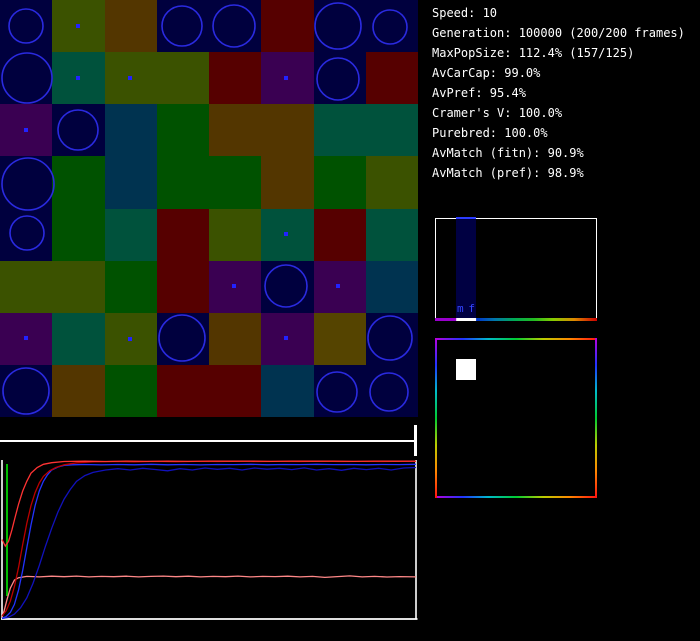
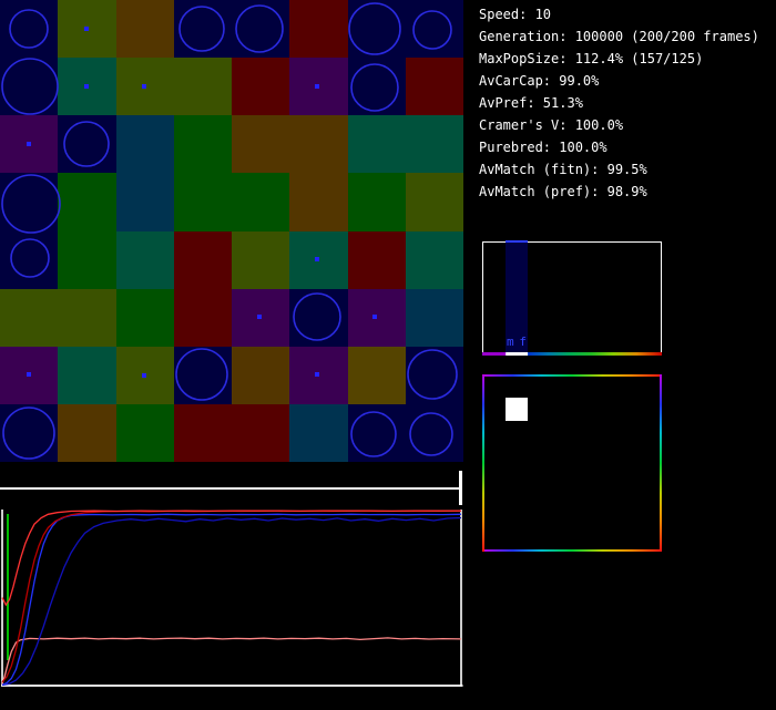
  Speed: 10
  Generation: 100000 (200/200 frames)
  MaxPopSize: 112.4% (157/125)
  AvCarCap: 99.0%
- AvPref: 95.4%
+ AvPref: 51.3%
  Cramer's V: 100.0%
  Purebred: 100.0%
- AvMatch (fitn): 90.9%
+ AvMatch (fitn): 99.5%
  AvMatch (pref): 98.9%
  m
  f
